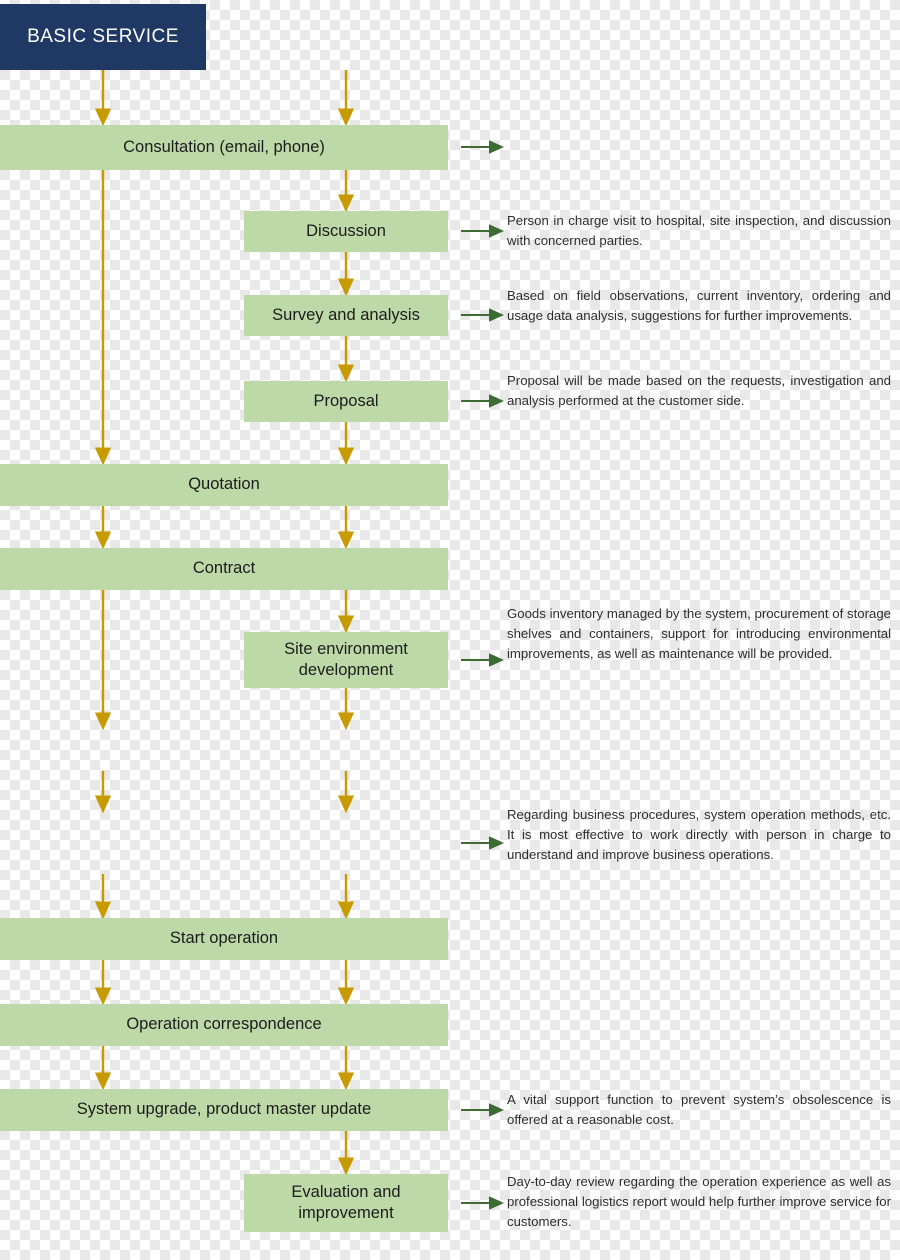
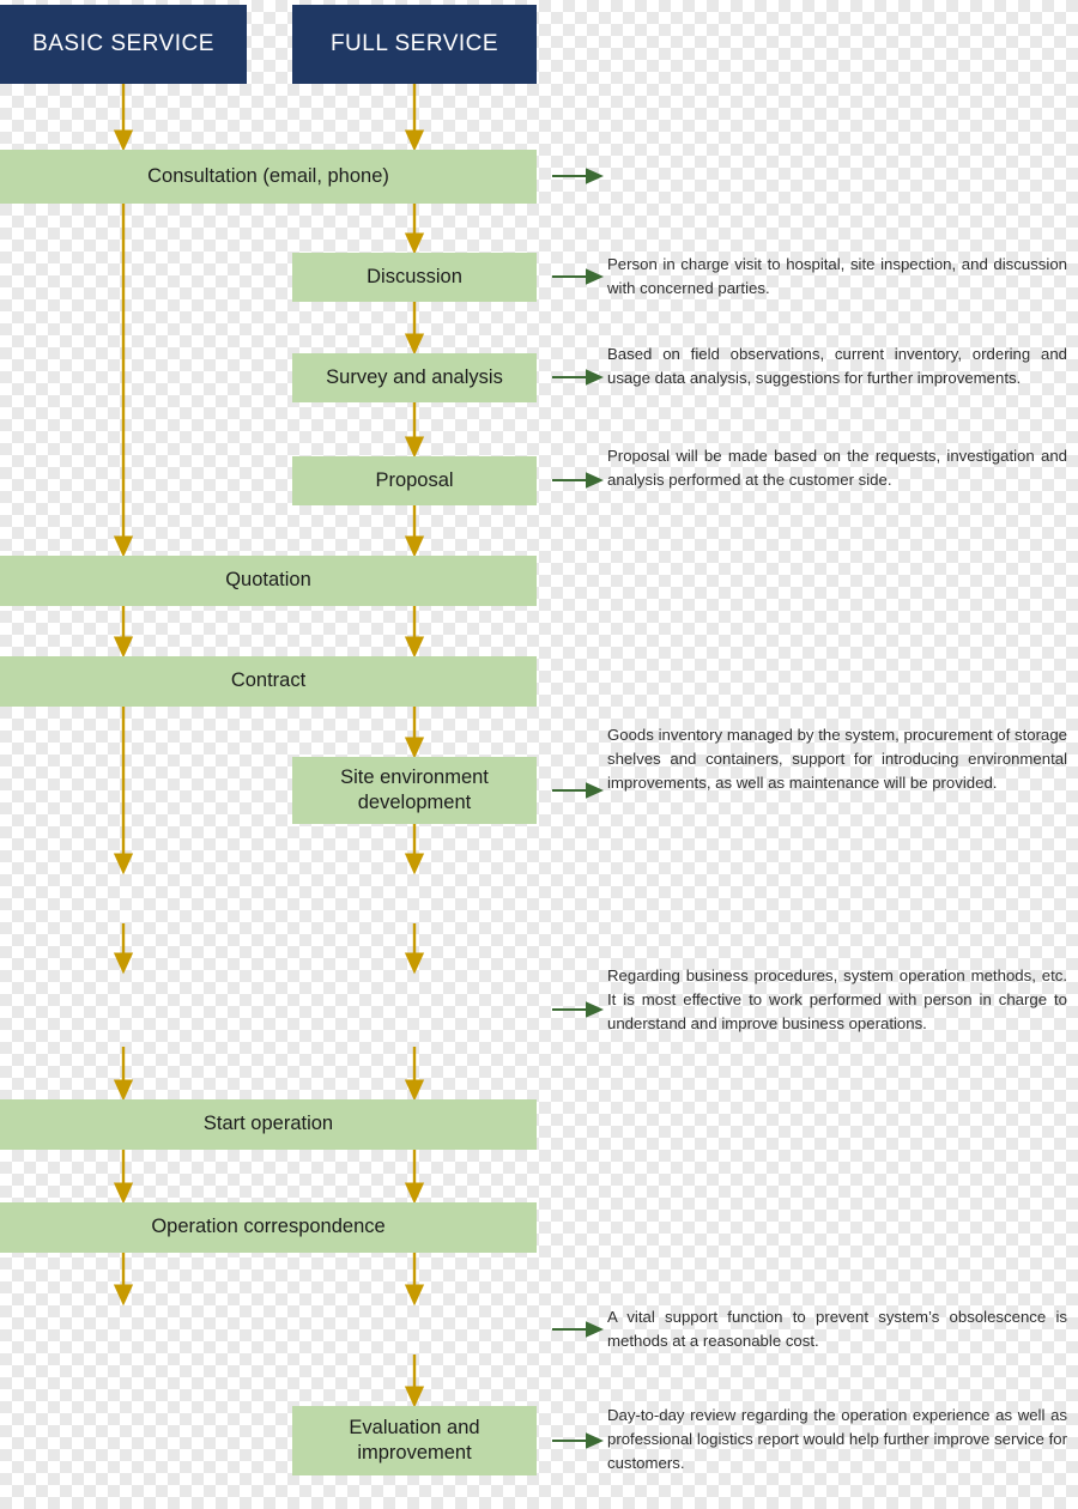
  BASIC SERVICE
+ FULL SERVICE
  Consultation (email, phone)
  Discussion
  Survey and analysis
  Proposal
  Quotation
  Contract
  Site environment development
  Start operation
  Operation correspondence
- System upgrade, product master update
  Evaluation and improvement
  Person in charge visit to hospital, site inspection, and discussion with concerned parties.
  Based on field observations, current inventory, ordering and usage data analysis, suggestions for further improvements.
  Proposal will be made based on the requests, investigation and analysis performed at the customer side.
  Goods inventory managed by the system, procurement of storage shelves and containers, support for introducing environmental improvements, as well as maintenance will be provided.
- Regarding business procedures, system operation methods, etc. It is most effective to work directly with person in charge to understand and improve business operations.
+ Regarding business procedures, system operation methods, etc. It is most effective to work performed with person in charge to understand and improve business operations.
- A vital support function to prevent system’s obsolescence is offered at a reasonable cost.
+ A vital support function to prevent system’s obsolescence is methods at a reasonable cost.
  Day-to-day review regarding the operation experience as well as professional logistics report would help further improve service for customers.
